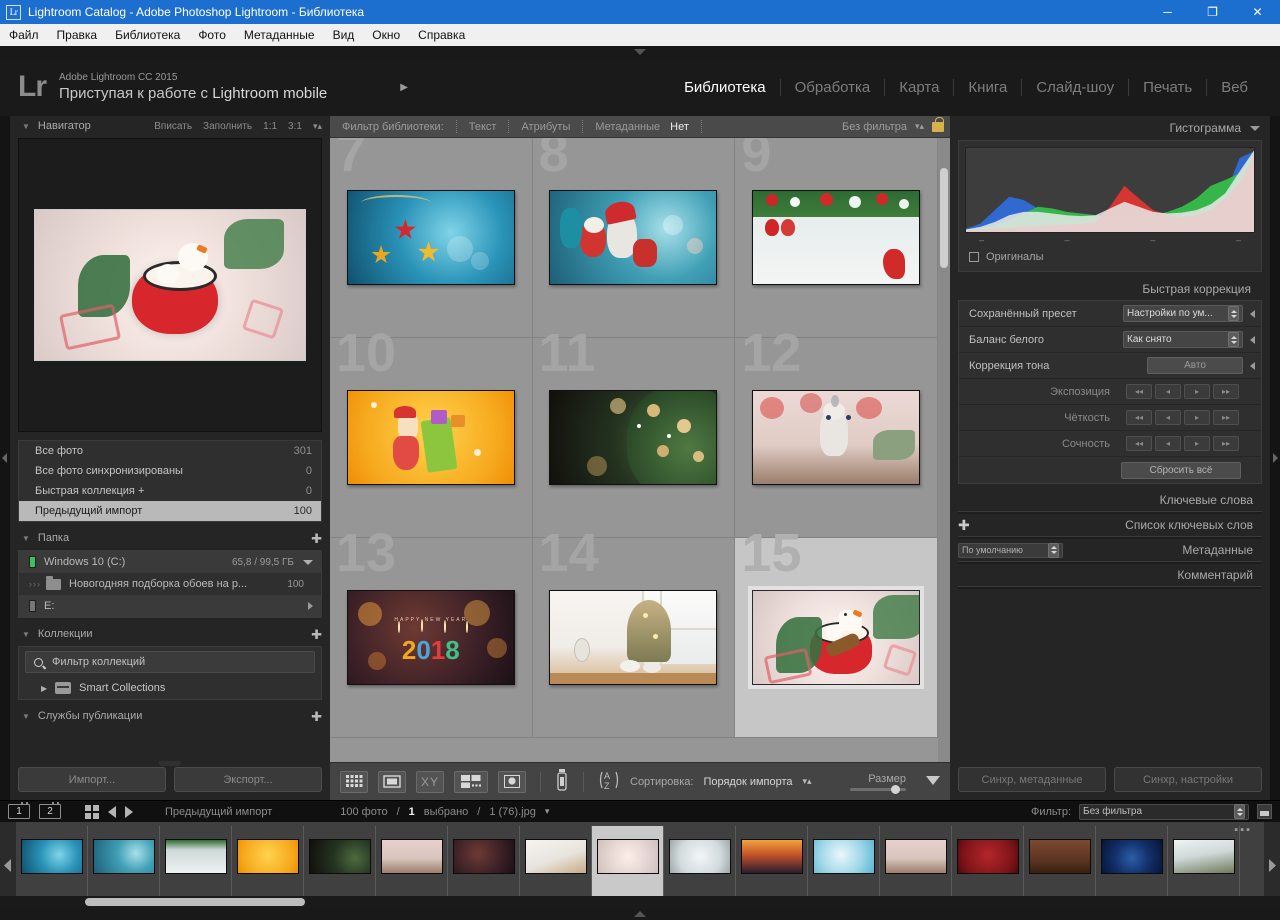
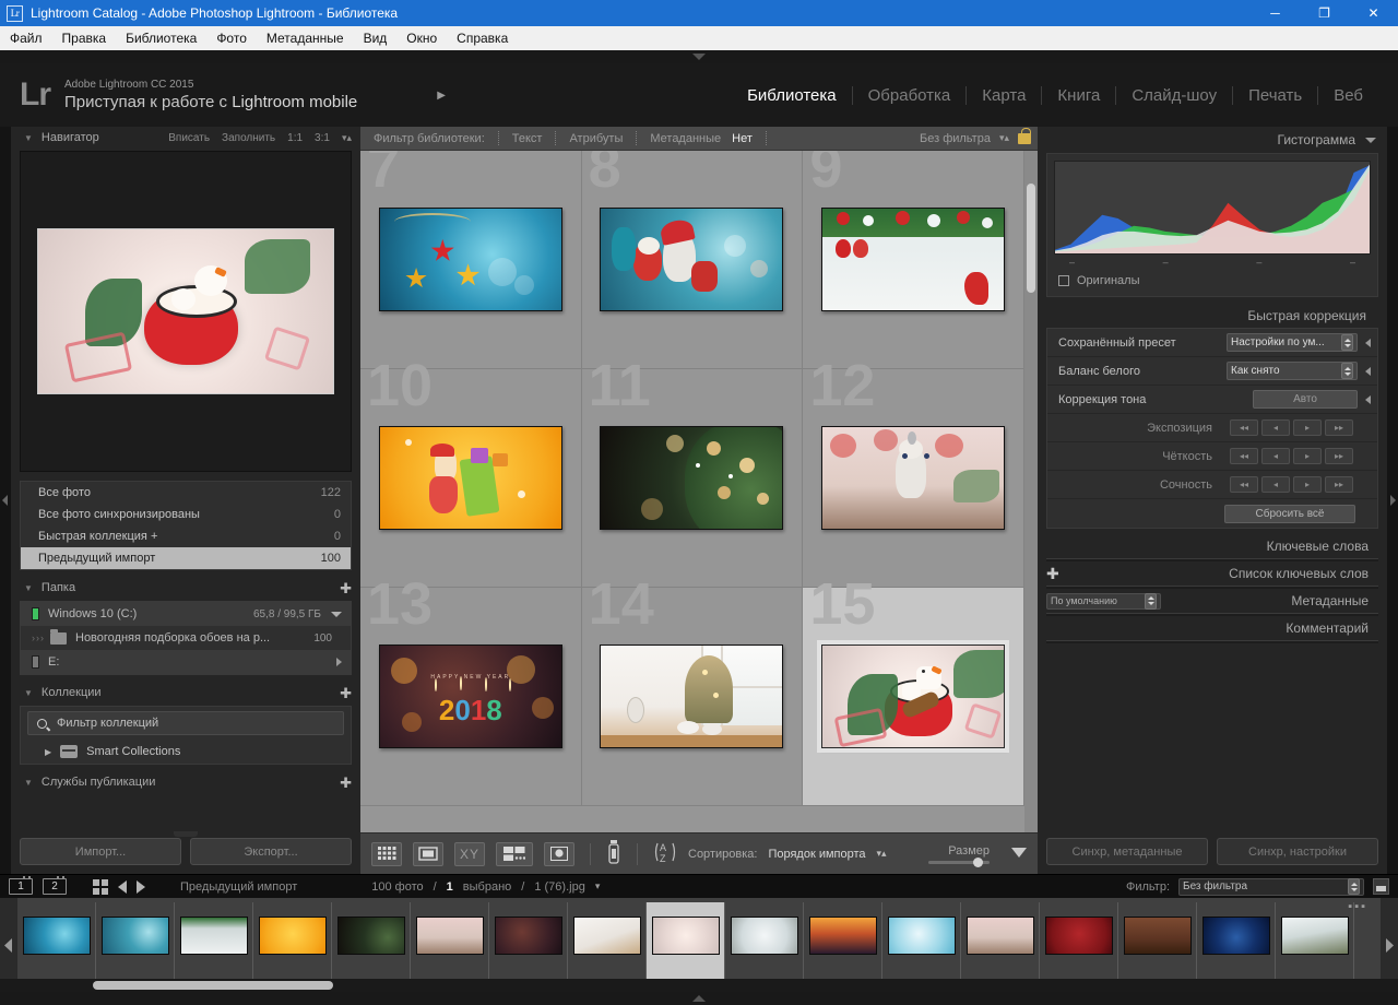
  Lr
  Lightroom Catalog - Adobe Photoshop Lightroom - Библиотека
  ─
  ❐
  ✕
  Файл
  Правка
  Библиотека
  Фото
  Метаданные
  Вид
  Окно
  Справка
  Lr
  Adobe Lightroom CC 2015
  Приступая к работе с Lightroom mobile
  ▶
  Библиотека
  Обработка
  Карта
  Книга
  Слайд-шоу
  Печать
  Веб
  ▼
  Навигатор
  Вписать
  Заполнить
  1:1
  3:1
  ▾▴
  Все фото
- 301
+ 122
  Все фото синхронизированы
  0
  Быстрая коллекция +
  0
  Предыдущий импорт
  100
  ▼
  Папка
  ✚
  Windows 10 (C:)
  65,8 / 99,5 ГБ
  ›››
  Новогодняя подборка обоев на р...
  100
  E:
  ▼
  Коллекции
  ✚
  Фильтр коллекций
  ▶
  Smart Collections
  ▼
  Службы публикации
  ✚
  Импорт...
  Экспорт...
  Фильтр библиотеки:
  Текст
  Атрибуты
  Метаданные
  Нет
  Без фильтра
  ▾▴
  7
  8
  9
  10
  11
  12
  13
  2018
  14
  15
  X
  Y
  A
  Z
  Сортировка:
  Порядок импорта
  ▾▴
  Размер
  Гистограмма
  –
  –
  –
  –
  Оригиналы
  Быстрая коррекция
  Сохранённый пресет
  Настройки по ум...
  Баланс белого
  Как снято
  Коррекция тона
  Авто
  Экспозиция
  ◂◂
  ◂
  ▸
  ▸▸
  Чёткость
  ◂◂
  ◂
  ▸
  ▸▸
  Сочность
  ◂◂
  ◂
  ▸
  ▸▸
  Сбросить всё
  Ключевые слова
  ✚
  Список ключевых слов
  По умолчанию
  Метаданные
  Комментарий
  Синхр, метаданные
  Синхр, настройки
  1
  2
  Предыдущий импорт
  100 фото
  /
  1
  выбрано
  /
  1 (76).jpg
  ▾
  Фильтр:
  Без фильтра
  ▪▪▪
